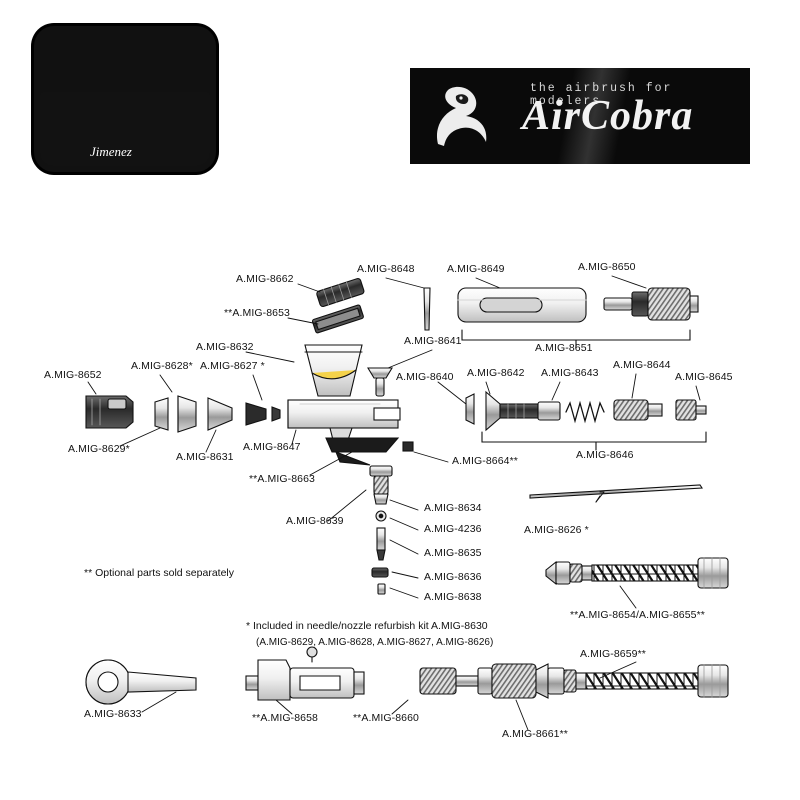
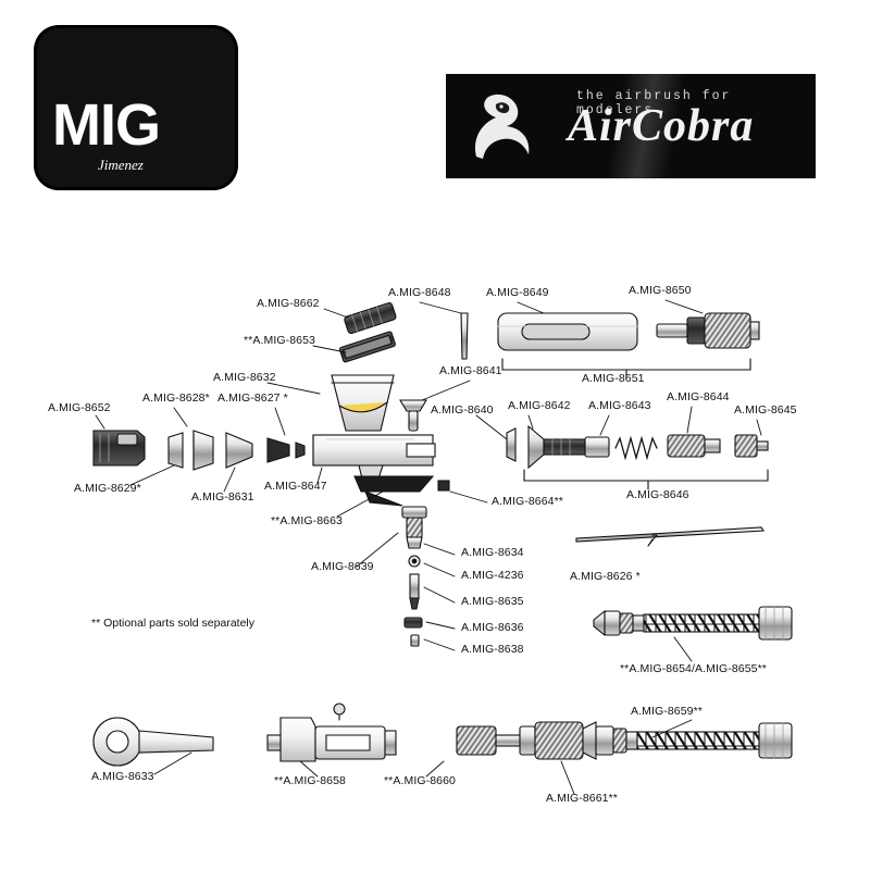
+ MIG
  Jimenez
  A.MIG-8662
  **A.MIG-8653
  A.MIG-8632
  A.MIG-8628*
  A.MIG-8627 *
  A.MIG-8652
  A.MIG-8629*
  A.MIG-8631
  A.MIG-8647
  **A.MIG-8663
  A.MIG-8648
  A.MIG-8649
  A.MIG-8650
  A.MIG-8651
  A.MIG-8641
  A.MIG-8640
  A.MIG-8642
  A.MIG-8643
  A.MIG-8644
  A.MIG-8645
  A.MIG-8646
  A.MIG-8664**
  A.MIG-8639
  A.MIG-8634
  A.MIG-4236
  A.MIG-8635
  A.MIG-8636
  A.MIG-8638
  A.MIG-8626 *
  **A.MIG-8654/A.MIG-8655**
  A.MIG-8659**
  A.MIG-8633
  **A.MIG-8658
  **A.MIG-8660
  A.MIG-8661**
  ** Optional parts sold separately
- * Included in needle/nozzle refurbish kit A.MIG-8630
- (A.MIG-8629, A.MIG-8628, A.MIG-8627, A.MIG-8626)
